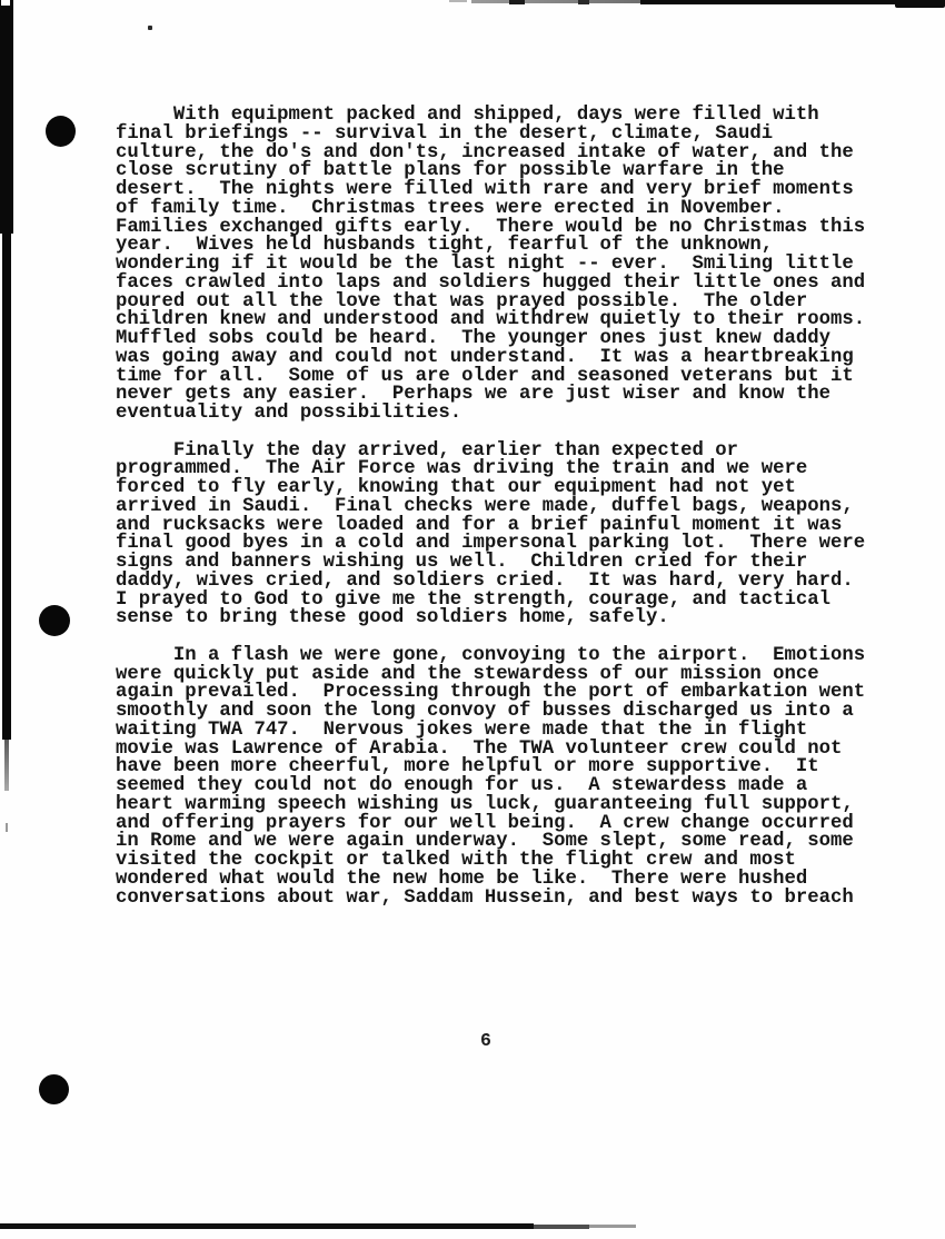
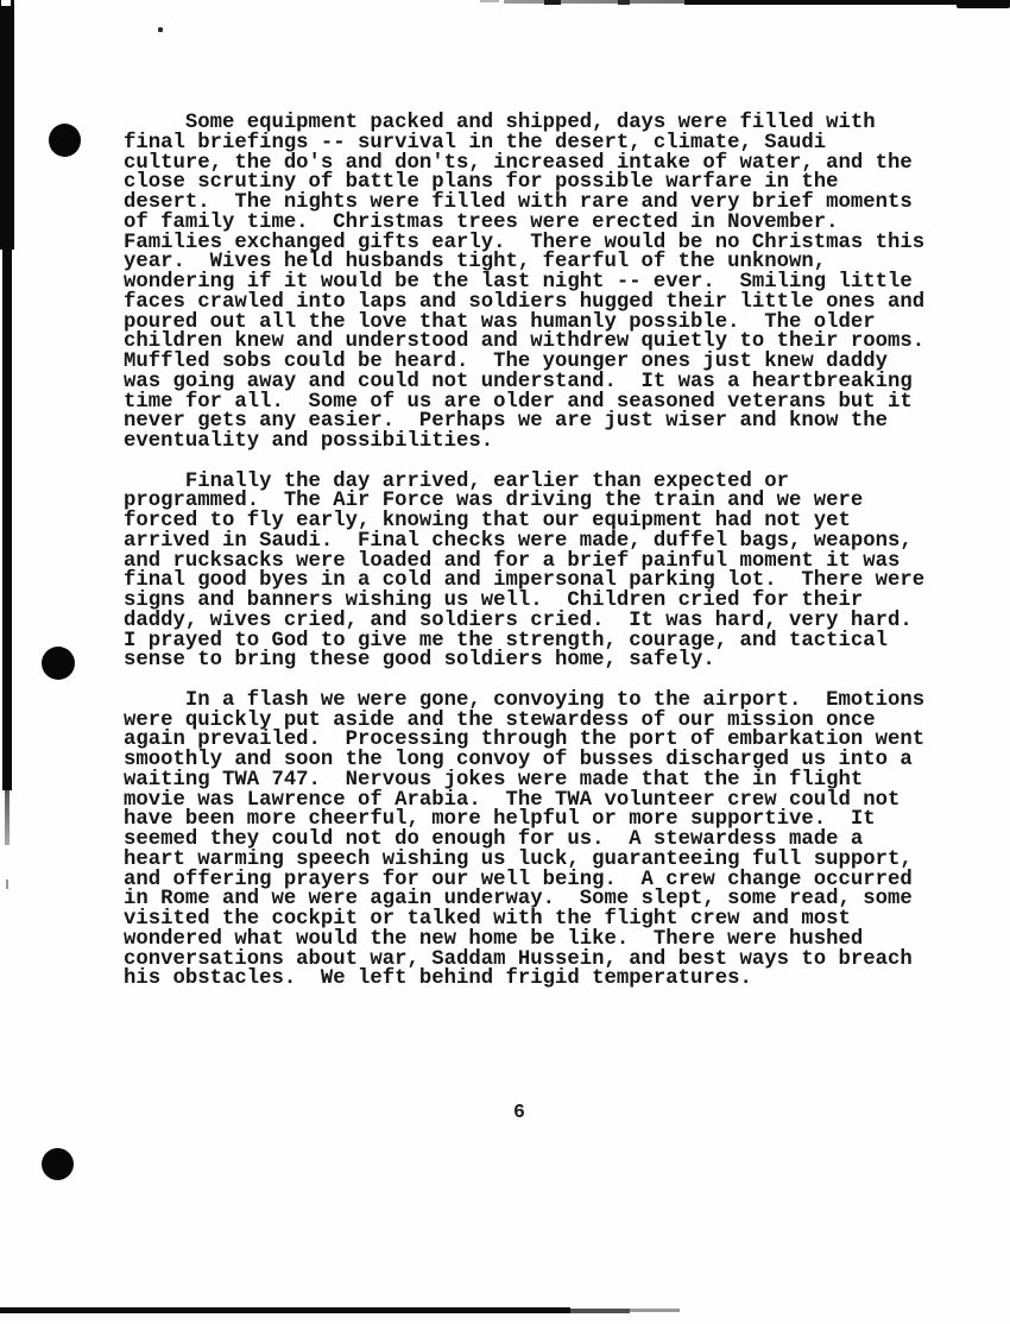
- With equipment packed and shipped, days were filled with
+ Some equipment packed and shipped, days were filled with
  final briefings -- survival in the desert, climate, Saudi
  culture, the do's and don'ts, increased intake of water, and the
  close scrutiny of battle plans for possible warfare in the
  desert. The nights were filled with rare and very brief moments
  of family time. Christmas trees were erected in November.
  Families exchanged gifts early. There would be no Christmas this
  year. Wives held husbands tight, fearful of the unknown,
  wondering if it would be the last night -- ever. Smiling little
  faces crawled into laps and soldiers hugged their little ones and
- poured out all the love that was prayed possible. The older
+ poured out all the love that was humanly possible. The older
  children knew and understood and withdrew quietly to their rooms.
  Muffled sobs could be heard. The younger ones just knew daddy
  was going away and could not understand. It was a heartbreaking
  time for all. Some of us are older and seasoned veterans but it
  never gets any easier. Perhaps we are just wiser and know the
  eventuality and possibilities.
  Finally the day arrived, earlier than expected or
  programmed. The Air Force was driving the train and we were
  forced to fly early, knowing that our equipment had not yet
  arrived in Saudi. Final checks were made, duffel bags, weapons,
  and rucksacks were loaded and for a brief painful moment it was
  final good byes in a cold and impersonal parking lot. There were
  signs and banners wishing us well. Children cried for their
  daddy, wives cried, and soldiers cried. It was hard, very hard.
  I prayed to God to give me the strength, courage, and tactical
  sense to bring these good soldiers home, safely.
  In a flash we were gone, convoying to the airport. Emotions
  were quickly put aside and the stewardess of our mission once
  again prevailed. Processing through the port of embarkation went
  smoothly and soon the long convoy of busses discharged us into a
  waiting TWA 747. Nervous jokes were made that the in flight
  movie was Lawrence of Arabia. The TWA volunteer crew could not
  have been more cheerful, more helpful or more supportive. It
  seemed they could not do enough for us. A stewardess made a
  heart warming speech wishing us luck, guaranteeing full support,
  and offering prayers for our well being. A crew change occurred
  in Rome and we were again underway. Some slept, some read, some
  visited the cockpit or talked with the flight crew and most
  wondered what would the new home be like. There were hushed
  conversations about war, Saddam Hussein, and best ways to breach
+ his obstacles. We left behind frigid temperatures.
  6
